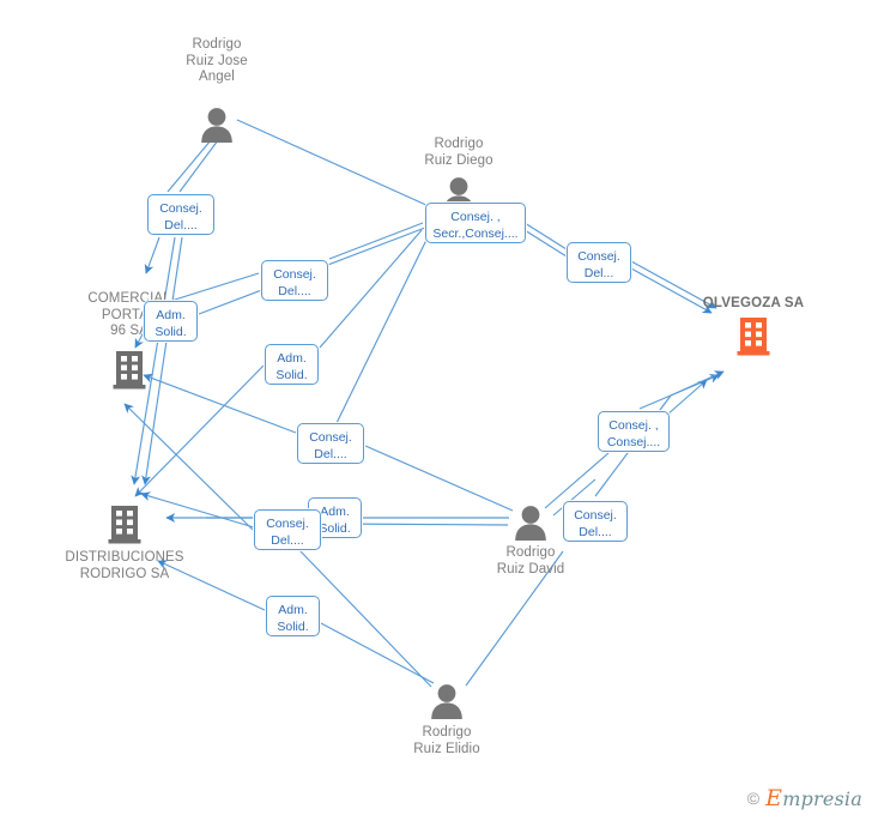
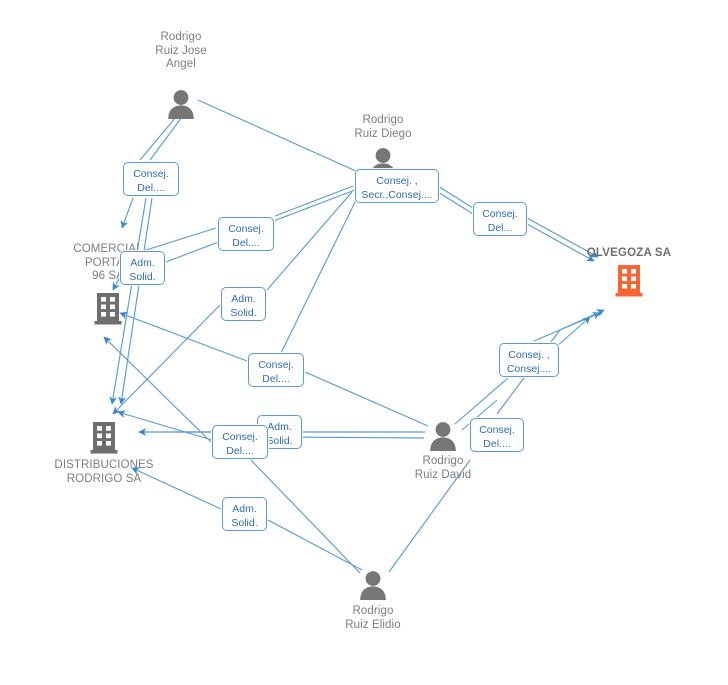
  Rodrigo
  Ruiz Jose
  Angel
  Rodrigo
  Ruiz Diego
  Rodrigo
  Ruiz David
  Rodrigo
  Ruiz Elidio
  COMERCIAL
  96 S
  DISTRIBUCIONES
  RODRIGO SA
  OLVEGOZA SA
  Consej.
  Del....
  Consej. ,
  Secr.,Consej....
  Consej.
  Del...
  Consej.
  Del....
  Adm.
  Solid.
  Adm.
  Solid.
  Consej.
  Del....
  Consej. ,
  Consej....
  Adm.
  Solid.
  Consej.
  Del....
  Consej.
  Del....
  Adm.
  Solid.
- ©
- Empresia
